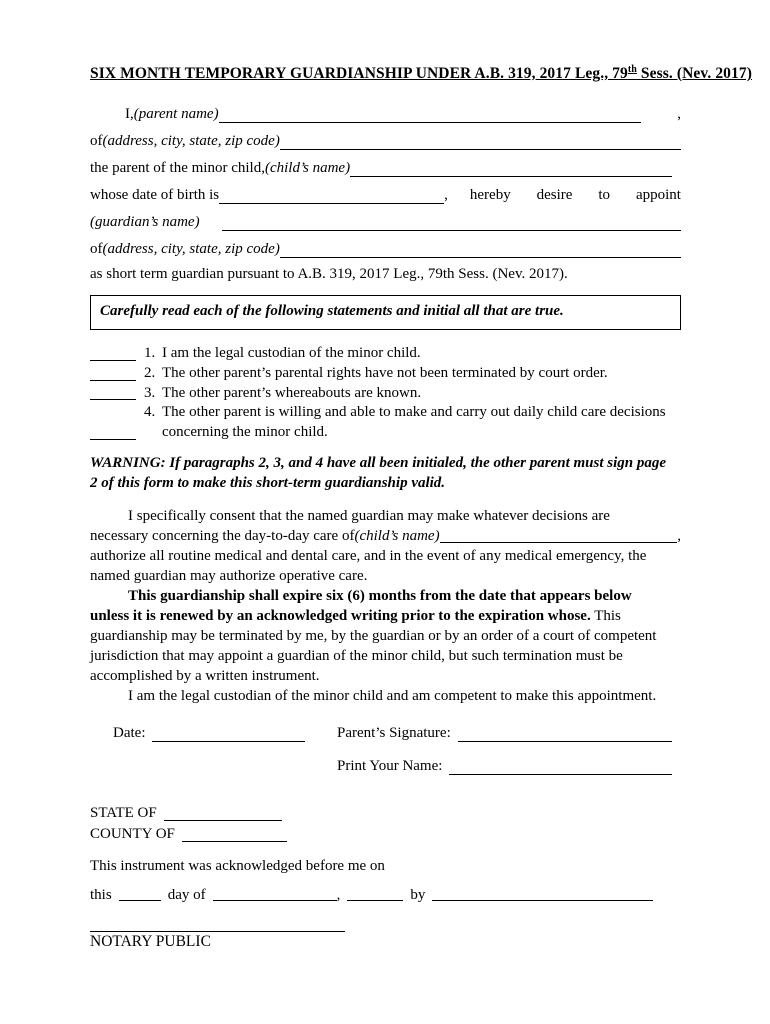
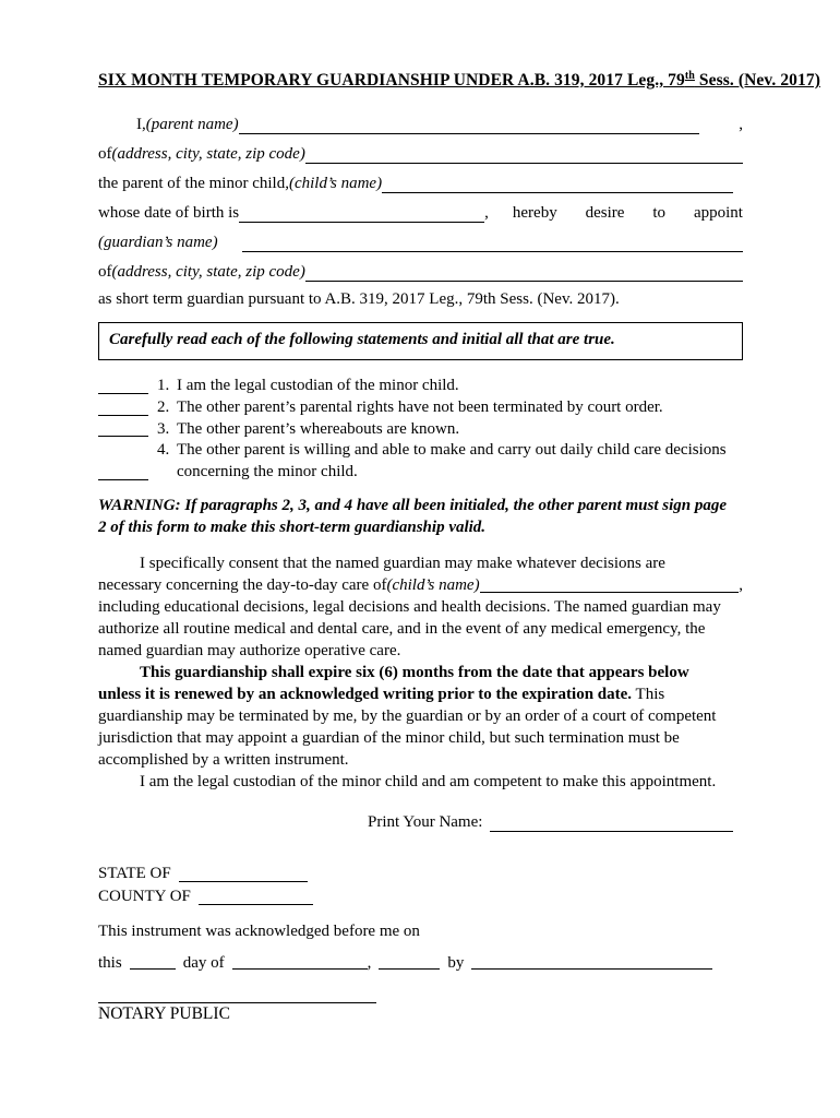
  SIX MONTH TEMPORARY GUARDIANSHIP UNDER A.B. 319, 2017 Leg., 79th Sess. (Nev. 2017)
  I,
  (parent name)
  ,
  of
  (address, city, state, zip code)
  the parent of the minor child,
  (child’s name)
  whose date of birth is
  ,
  hereby
  desire
  to
  appoint
  (guardian’s name)
  of
  (address, city, state, zip code)
  as short term guardian pursuant to A.B. 319, 2017 Leg., 79th Sess. (Nev. 2017).
  Carefully read each of the following statements and initial all that are true.
  1.
  I am the legal custodian of the minor child.
  2.
  The other parent’s parental rights have not been terminated by court order.
  3.
  The other parent’s whereabouts are known.
  4.
  The other parent is willing and able to make and carry out daily child care decisions
  concerning the minor child.
  WARNING: If paragraphs 2, 3, and 4 have all been initialed, the other parent must sign page
  2 of this form to make this short-term guardianship valid.
  I specifically consent that the named guardian may make whatever decisions are
  necessary concerning the day-to-day care of
  (child’s name)
  ,
+ including educational decisions, legal decisions and health decisions. The named guardian may
  authorize all routine medical and dental care, and in the event of any medical emergency, the
  named guardian may authorize operative care.
  This guardianship shall expire six (6) months from the date that appears below
- unless it is renewed by an acknowledged writing prior to the expiration whose. This
+ unless it is renewed by an acknowledged writing prior to the expiration date. This
  guardianship may be terminated by me, by the guardian or by an order of a court of competent
  jurisdiction that may appoint a guardian of the minor child, but such termination must be
  accomplished by a written instrument.
  I am the legal custodian of the minor child and am competent to make this appointment.
- Date:
- Parent’s Signature:
  Print Your Name:
  STATE OF
  COUNTY OF
  This instrument was acknowledged before me on
  this
  day of
  ,
  by
  NOTARY PUBLIC
